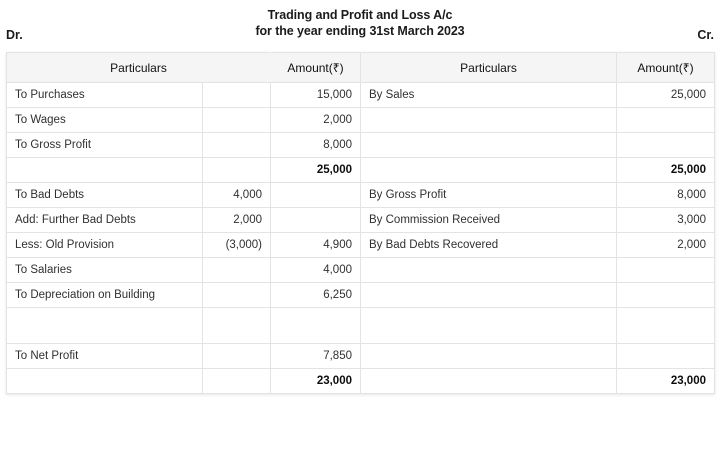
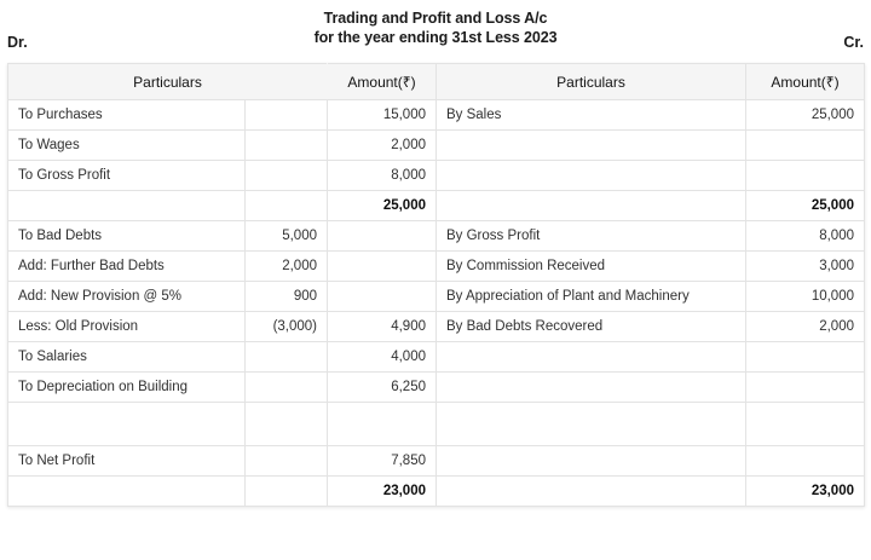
  Trading and Profit and Loss A/c
- for the year ending 31st March 2023
+ for the year ending 31st Less 2023
  Dr.
  Cr.
  Particulars	Amount(₹)	Particulars	Amount(₹)
  To Purchases		15,000	By Sales	25,000
  To Wages		2,000
  To Gross Profit		8,000
  		25,000		25,000
- To Bad Debts	4,000		By Gross Profit	8,000
+ To Bad Debts	5,000		By Gross Profit	8,000
  Add: Further Bad Debts	2,000		By Commission Received	3,000
+ Add: New Provision @ 5%	900		By Appreciation of Plant and Machinery	10,000
  Less: Old Provision	(3,000)	4,900	By Bad Debts Recovered	2,000
  To Salaries		4,000
  To Depreciation on Building		6,250
  To Net Profit		7,850
  		23,000		23,000
